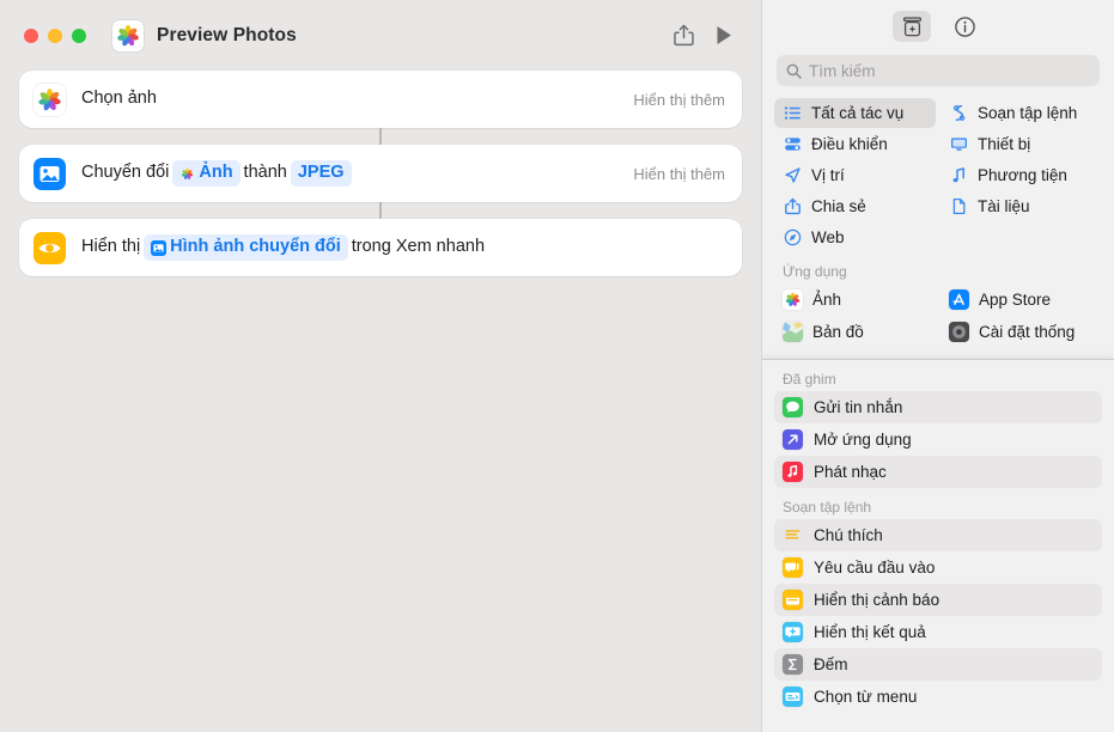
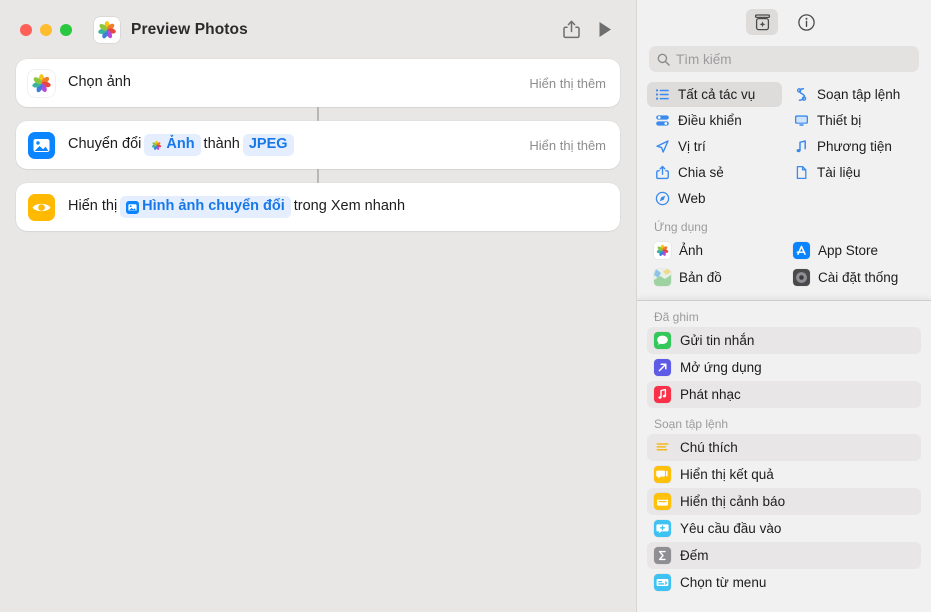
  Preview Photos
  Chọn ảnh
  Hiển thị thêm
  Chuyển đổi
  Ảnh
  thành
  JPEG
  Hiển thị thêm
  Hiển thị
  Hình ảnh chuyển đổi
  trong Xem nhanh
  Tìm kiếm
  Tất cả tác vụ
  Soạn tập lệnh
  Điều khiển
  Thiết bị
  Vị trí
  Phương tiện
  Chia sẻ
  Tài liệu
  Web
  Ứng dụng
  Ảnh
  App Store
  Bản đồ
  Cài đặt thống
  Đã ghim
  Gửi tin nhắn
  Mở ứng dụng
  Phát nhạc
  Soạn tập lệnh
  Chú thích
- Yêu cầu đầu vào
+ Hiển thị kết quả
  Hiển thị cảnh báo
- Hiển thị kết quả
+ Yêu cầu đầu vào
  Đếm
  Chọn từ menu
